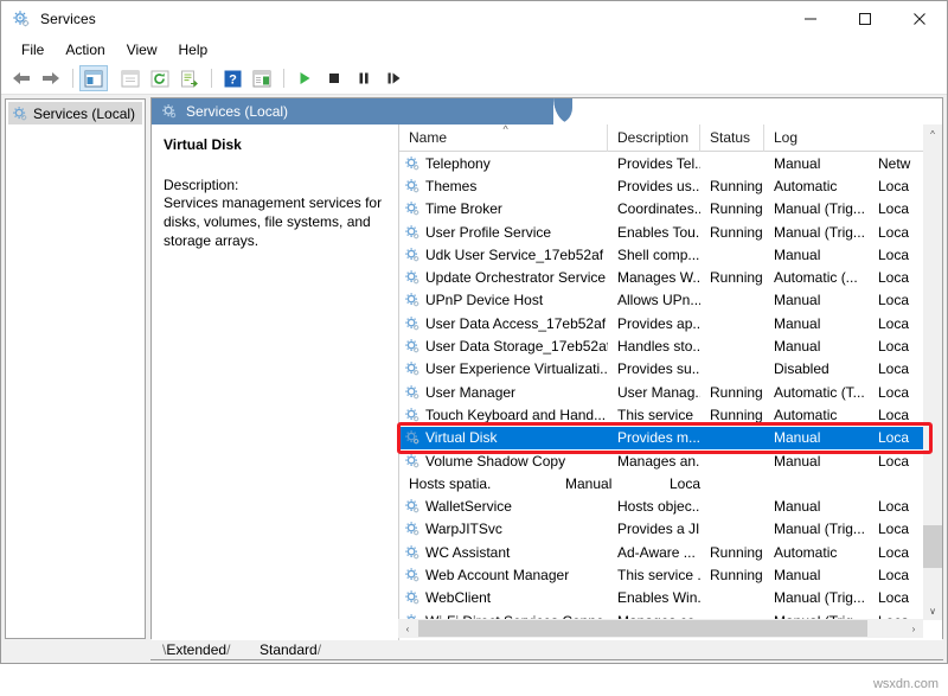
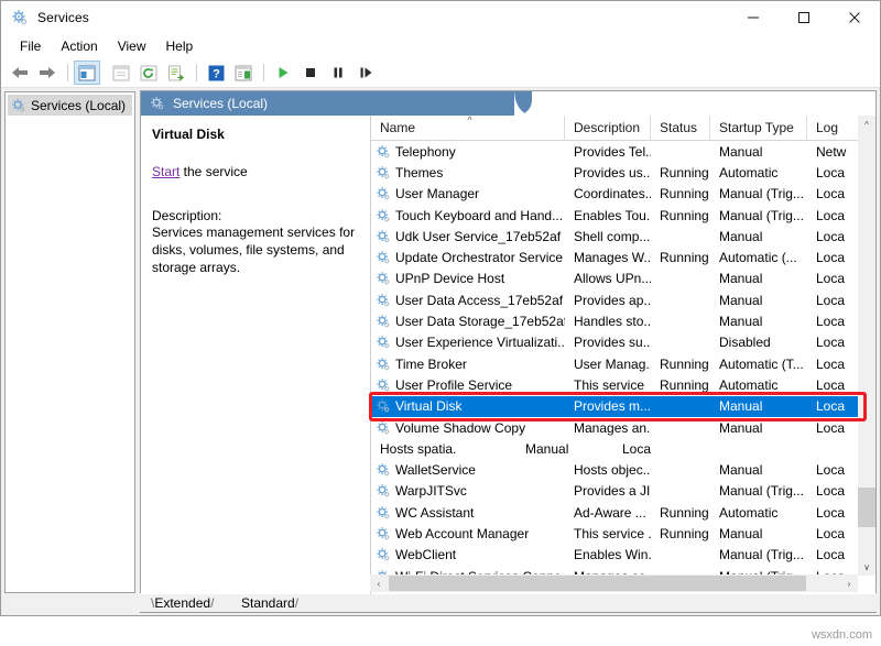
  Services
  File
  Action
  View
  Help
  ?
  Services (Local)
  Services (Local)
  Virtual Disk
+ Start the service
  Description:
  Services management services for disks, volumes, file systems, and storage arrays.
  Name
  ^
  Description
  Status
+ Startup Type
  Log
  Telephony
  Provides Tel.
  Manual
  Netw
  Themes
  Provides us..
  Running
  Automatic
  Loca
- Time Broker
+ User Manager
  Coordinates..
  Running
  Manual (Trig...
  Loca
- User Profile Service
+ Touch Keyboard and Hand...
  Enables Tou.
  Running
  Manual (Trig...
  Loca
  Udk User Service_17eb52af
  Shell comp...
  Manual
  Loca
  Update Orchestrator Service
  Manages W..
  Running
  Automatic (...
  Loca
  UPnP Device Host
  Allows UPn...
  Manual
  Loca
  User Data Access_17eb52af
  Provides ap..
  Manual
  Loca
  User Data Storage_17eb52a
  Handles sto..
  Manual
  Loca
  User Experience Virtualizati..
  Provides su..
  Disabled
  Loca
- User Manager
+ Time Broker
  User Manag.
  Running
  Automatic (T...
  Loca
- Touch Keyboard and Hand...
+ User Profile Service
  This service
  Running
  Automatic
  Loca
  Virtual Disk
  Provides m...
  Manual
  Loca
  Volume Shadow Copy
  Manages an.
  Manual
  Loca
  Hosts spatia.
  Manual
  Loca
  WalletService
  Hosts objec..
  Manual
  Loca
  WarpJITSvc
  Provides a JI
  Manual (Trig...
  Loca
  WC Assistant
  Ad-Aware ...
  Running
  Automatic
  Loca
  Web Account Manager
  This service .
  Running
  Manual
  Loca
  WebClient
  Enables Win.
  Manual (Trig...
  Loca
  ^
  ∨
  ‹
  ›
  \
  Extended
  /
  Standard
  /
  wsxdn.com
